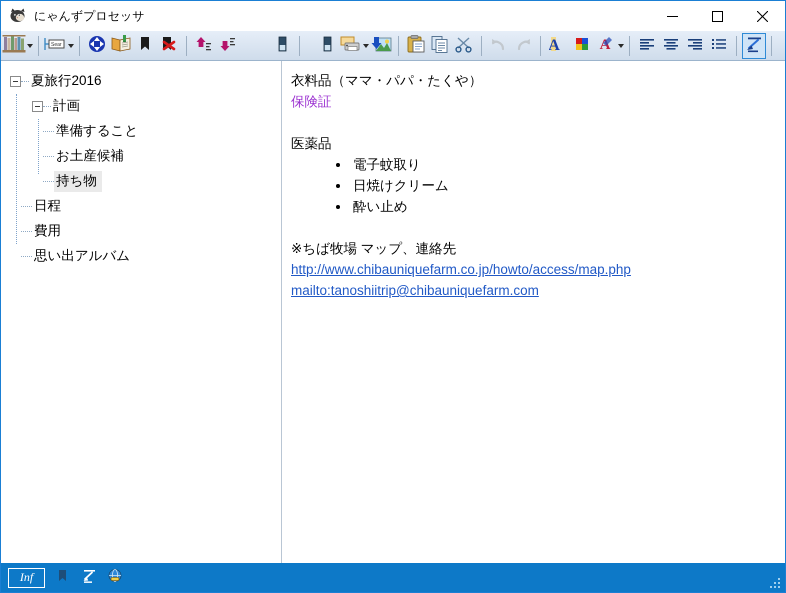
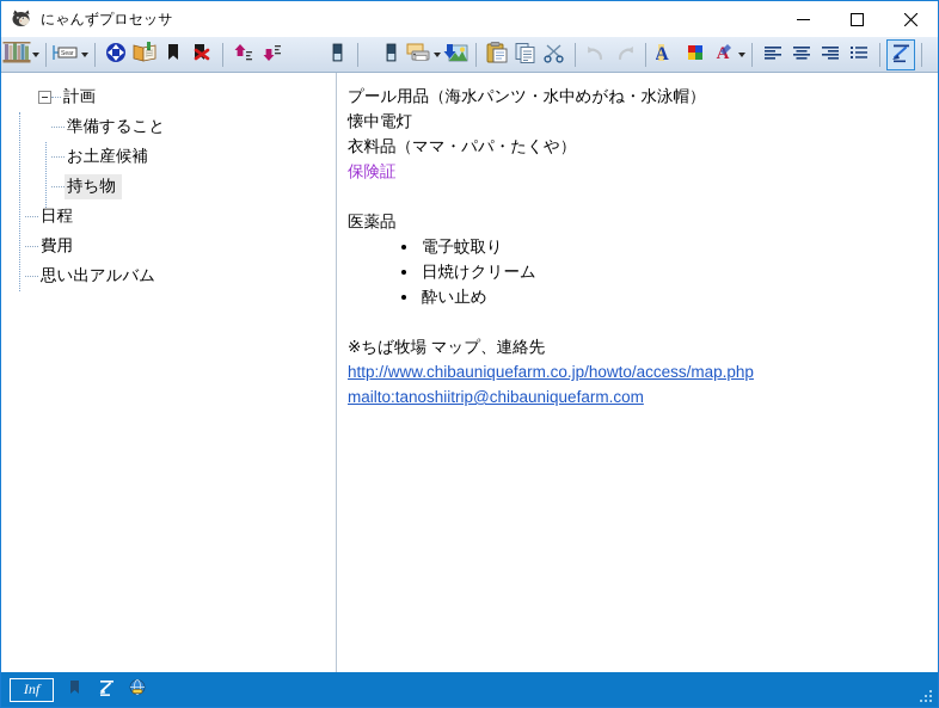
  にゃんずプロセッサ
  A
  A
- 夏旅行2016
  計画
  準備すること
  お土産候補
  持ち物
  日程
  費用
  思い出アルバム
+ プール用品（海水パンツ・水中めがね・水泳帽）
+ 懐中電灯
  衣料品（ママ・パパ・たくや）
  保険証
  医薬品
  電子蚊取り
  日焼けクリーム
  酔い止め
  ※ちば牧場 マップ、連絡先
  http://www.chibauniquefarm.co.jp/howto/access/map.php
  mailto:tanoshiitrip@chibauniquefarm.com
  Inf
